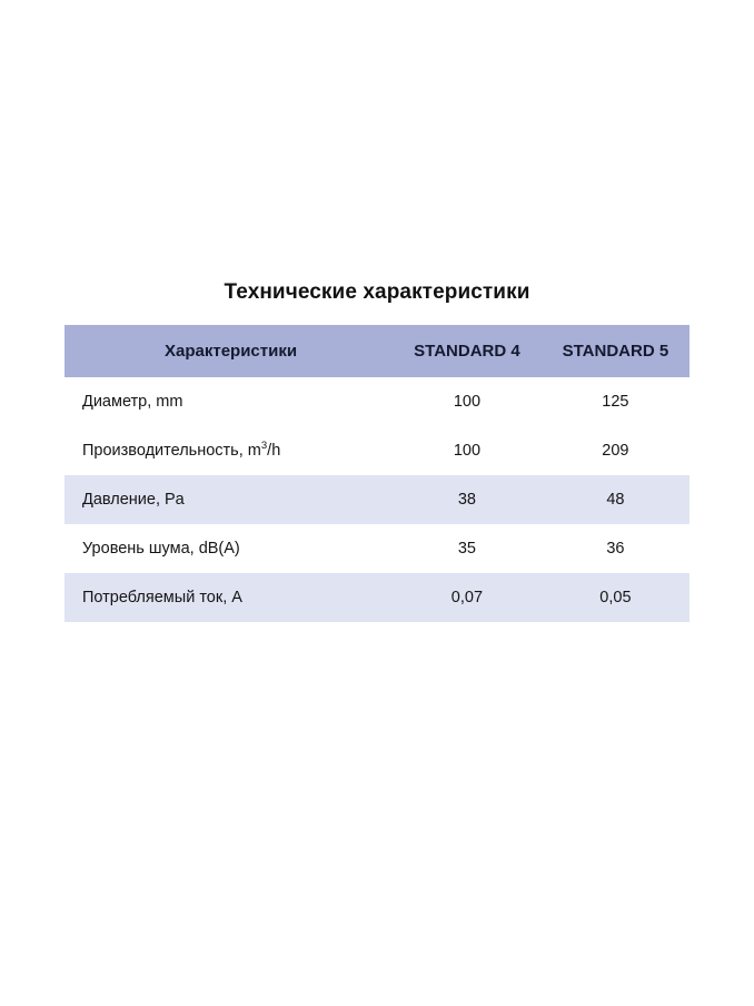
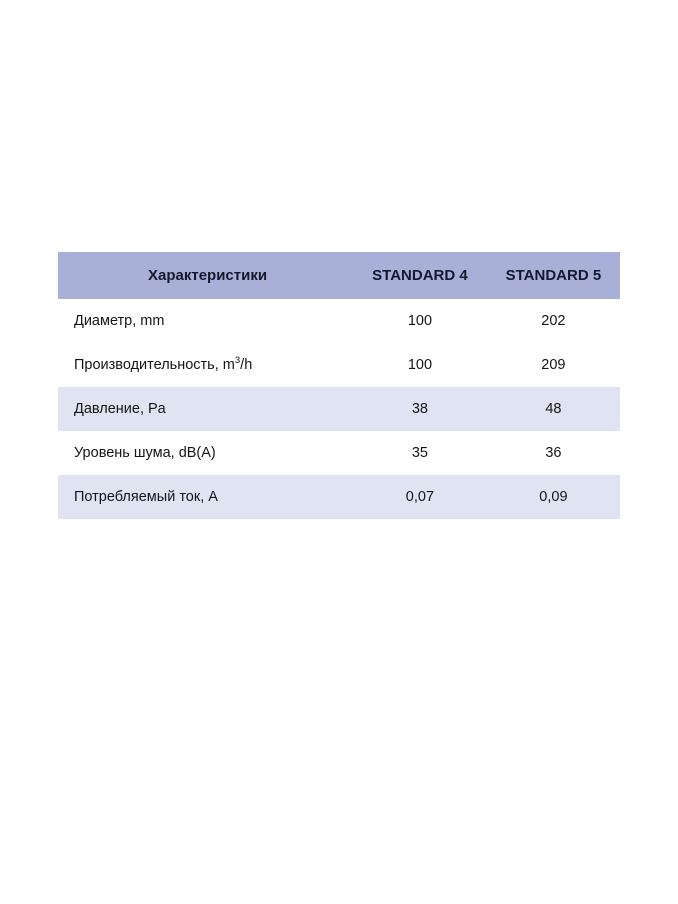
- Технические характеристики
  Характеристики	STANDARD 4	STANDARD 5
- Диаметр, mm	100	125
+ Диаметр, mm	100	202
  Производительность, m3/h	100	209
  Давление, Pa	38	48
  Уровень шума, dB(A)	35	36
- Потребляемый ток, A	0,07	0,05
+ Потребляемый ток, A	0,07	0,09
